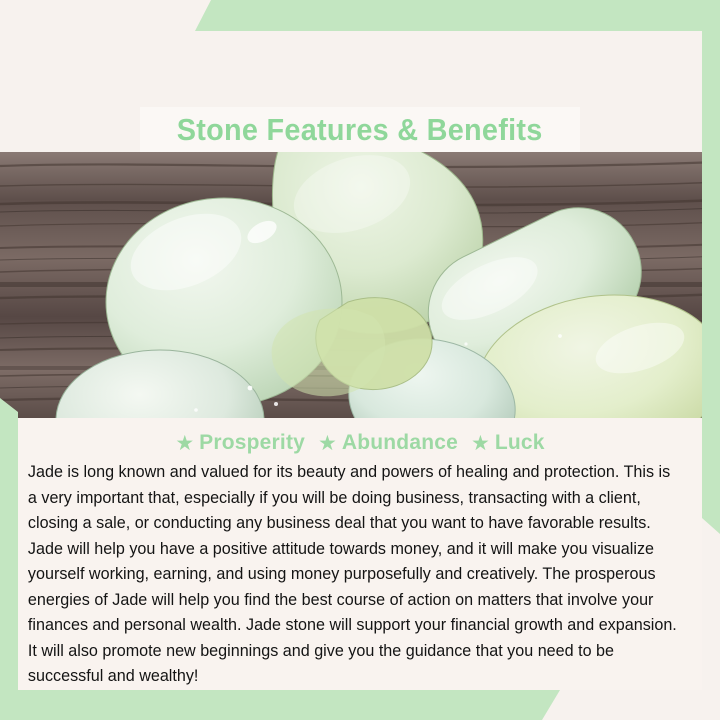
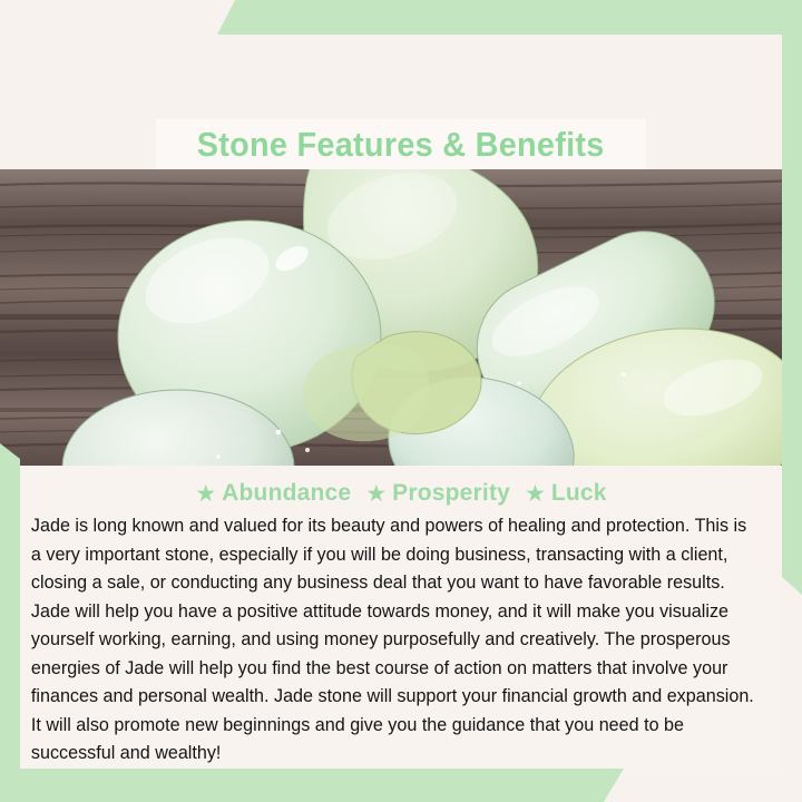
  Stone Features & Benefits
  ★
- Prosperity
+ Abundance
  ★
- Abundance
+ Prosperity
  ★
  Luck
- Jade is long known and valued for its beauty and powers of healing and protection. This is a very important that, especially if you will be doing business, transacting with a client, closing a sale, or conducting any business deal that you want to have favorable results. Jade will help you have a positive attitude towards money, and it will make you visualize yourself working, earning, and using money purposefully and creatively. The prosperous energies of Jade will help you find the best course of action on matters that involve your finances and personal wealth. Jade stone will support your financial growth and expansion. It will also promote new beginnings and give you the guidance that you need to be successful and wealthy!
+ Jade is long known and valued for its beauty and powers of healing and protection. This is a very important stone, especially if you will be doing business, transacting with a client, closing a sale, or conducting any business deal that you want to have favorable results. Jade will help you have a positive attitude towards money, and it will make you visualize yourself working, earning, and using money purposefully and creatively. The prosperous energies of Jade will help you find the best course of action on matters that involve your finances and personal wealth. Jade stone will support your financial growth and expansion. It will also promote new beginnings and give you the guidance that you need to be successful and wealthy!
